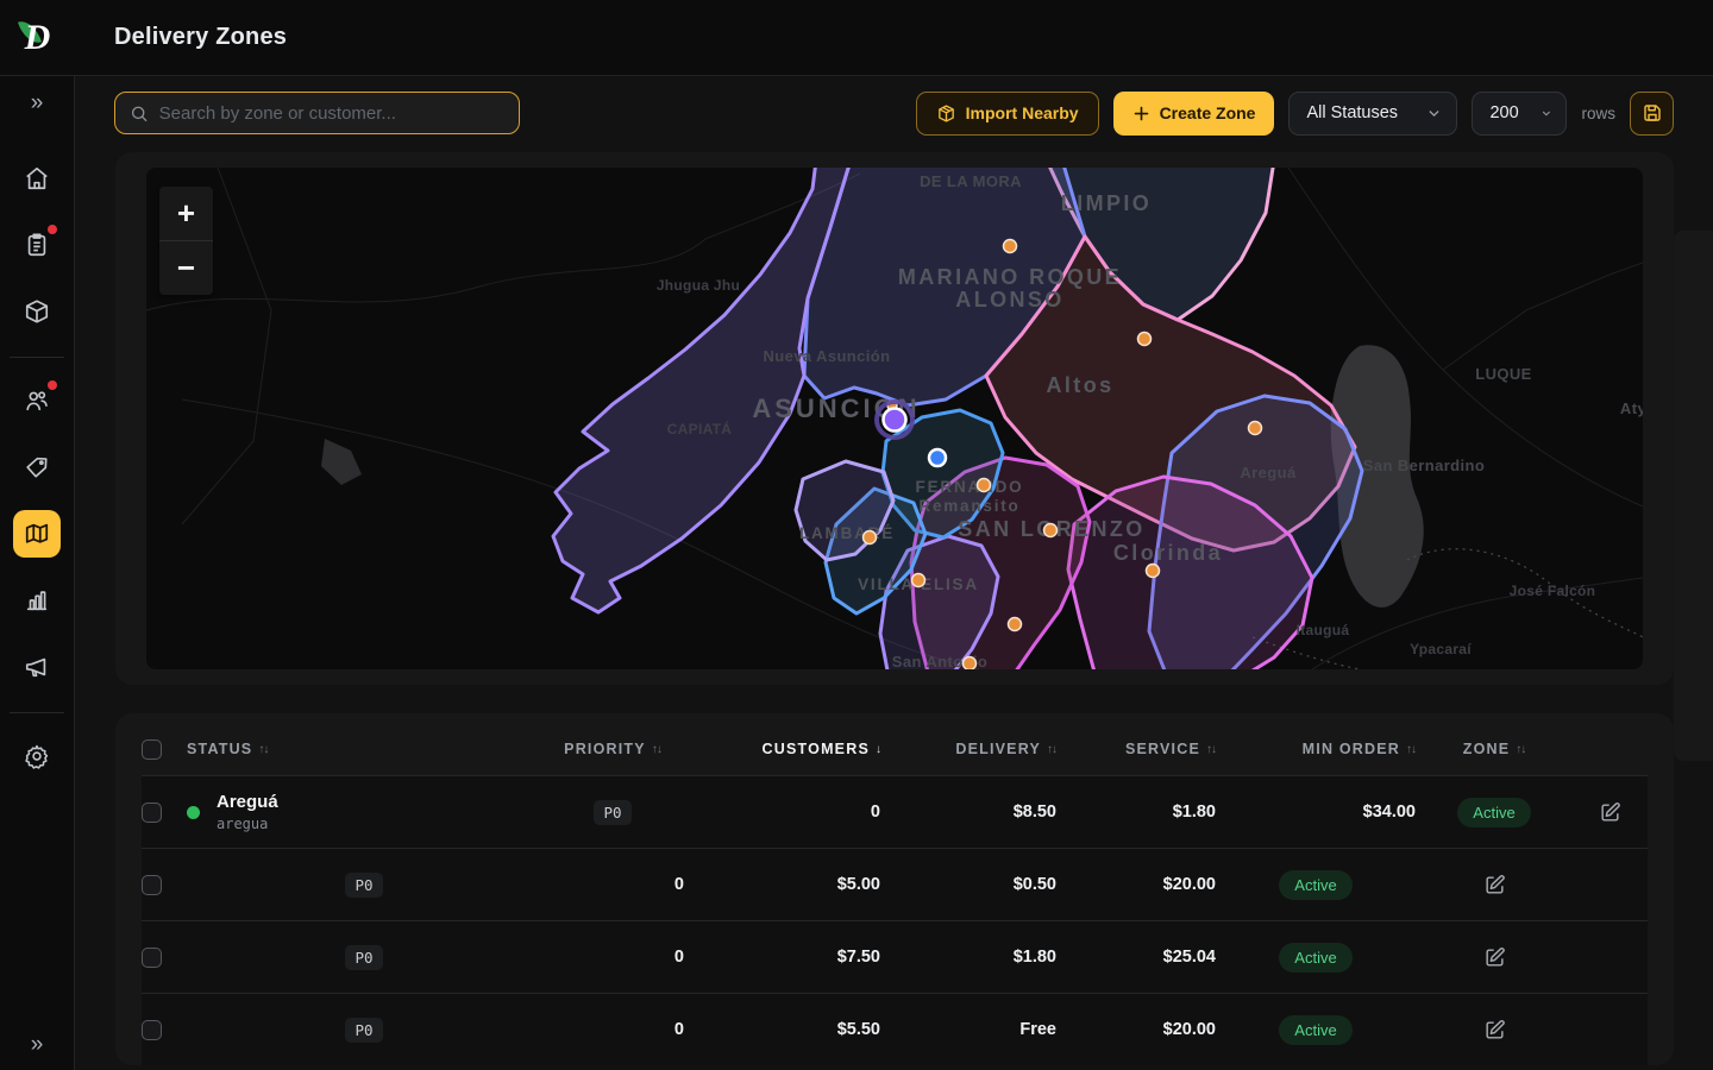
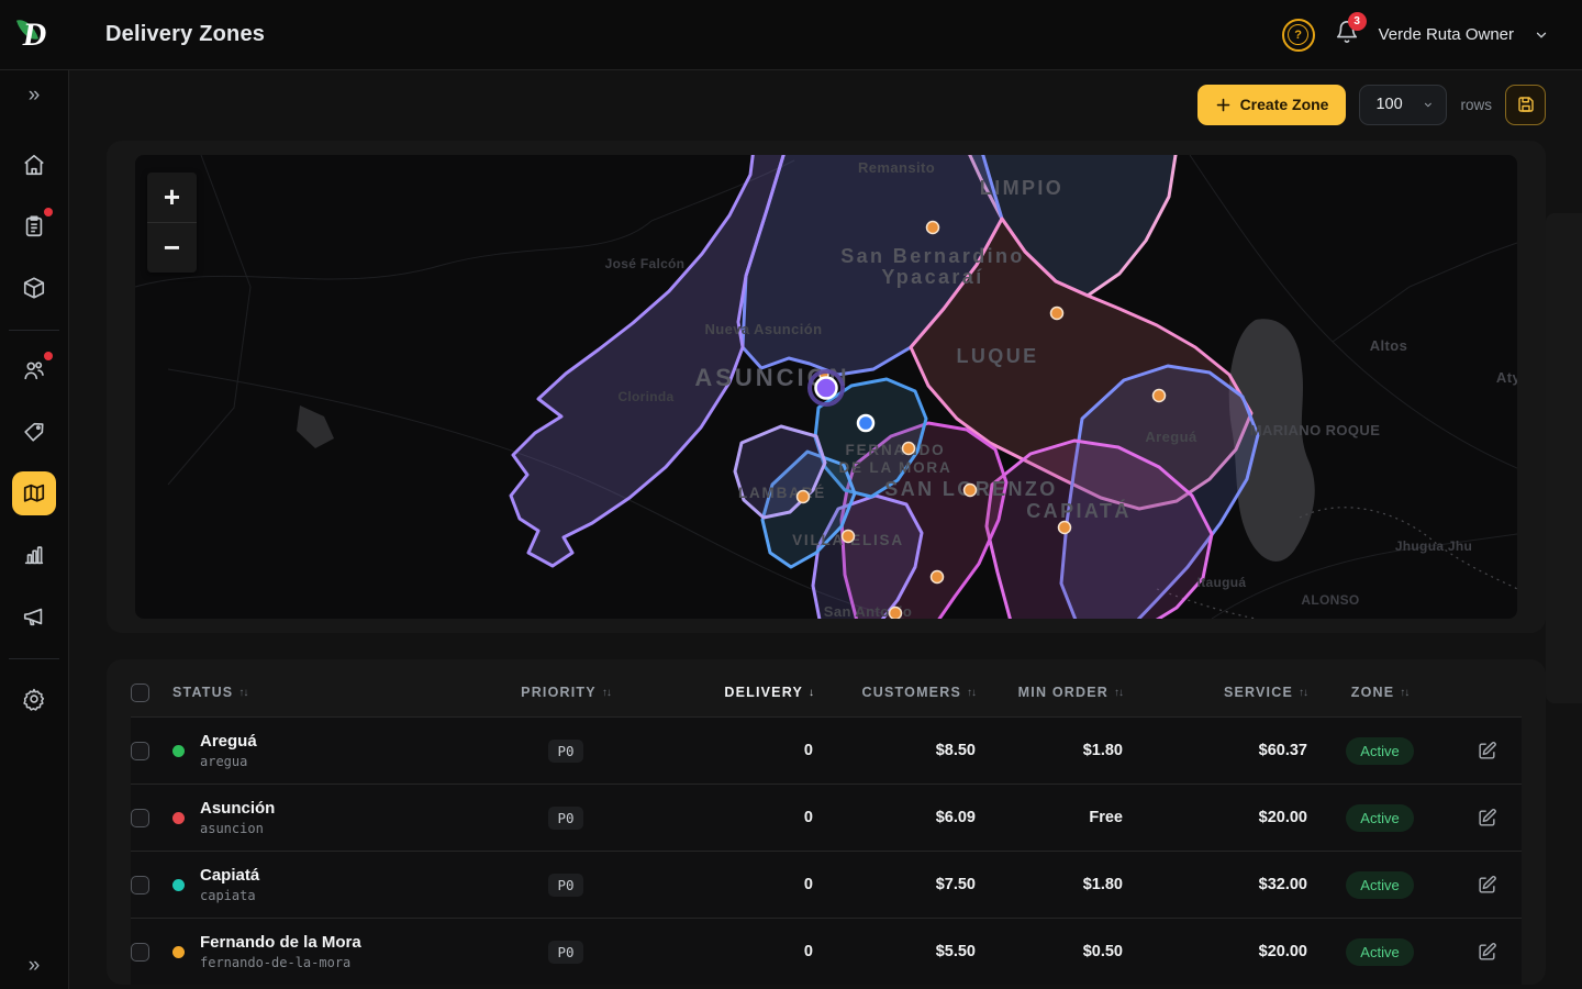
  D
  Delivery Zones
+ ?
+ 3
+ Verde Ruta Owner
  »
  »
- Search by zone or customer...
- Import Nearby
  Create Zone
- All Statuses
- 200
+ 100
  rows
- DE LA MORA
+ Remansito
  LIMPIO
- MARIANO ROQUE
+ San Bernardino
- ALONSO
+ Ypacaraí
- Jhugua Jhu
+ José Falcón
  Nueva Asunción
- Altos
+ LUQUE
  ASUNCIO
- CAPIATÁ
+ Clorinda
  Areguá
- San Bernardino
+ MARIANO ROQUE
- LUQUE
+ Altos
  Aty
  FERNADO
- Remansito
+ DE LA MORA
  SAN LRENZO
  LAMBAÉ
- Clorinda
+ CAPIATÁ
  VILLA ELISA
- José Falcón
+ Jhugua Jhu
  Itauguá
  San Antoo
- Ypacaraí
+ ALONSO
  +
  −
  STATUS
  ↑↓
  PRIORITY
  ↑↓
- CUSTOMERS
+ DELIVERY
  ↓
- DELIVERY
+ CUSTOMERS
  ↑↓
- SERVICE
+ MIN ORDER
  ↑↓
- MIN ORDER
+ SERVICE
  ↑↓
  ZONE
  ↑↓
  Areguá
  aregua
  P0
  0
  $8.50
  $1.80
- $34.00
+ $60.37
  Active
+ Asunción
+ asuncion
  P0
  0
- $5.00
+ $6.09
- $0.50
+ Free
  $20.00
  Active
+ Capiatá
+ capiata
  P0
  0
  $7.50
  $1.80
- $25.04
+ $32.00
  Active
+ Fernando de la Mora
+ fernando-de-la-mora
  P0
  0
  $5.50
- Free
+ $0.50
  $20.00
  Active
